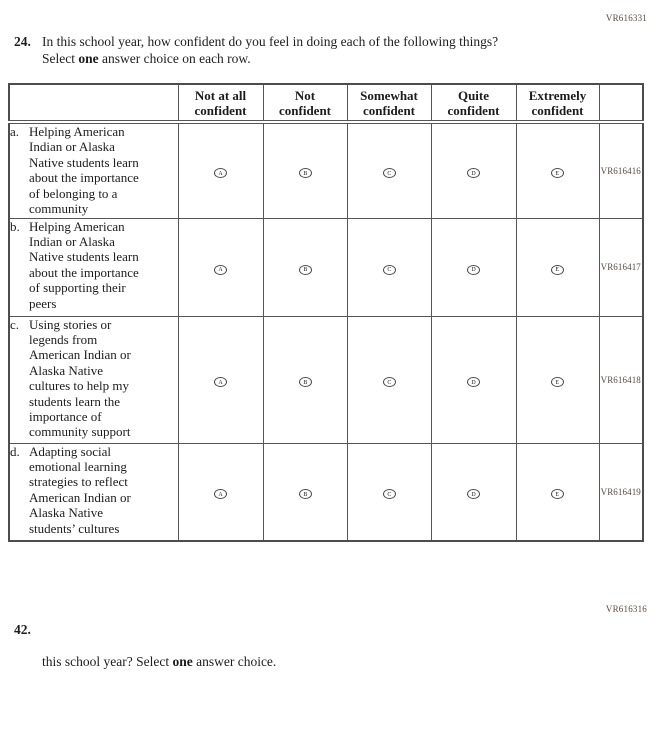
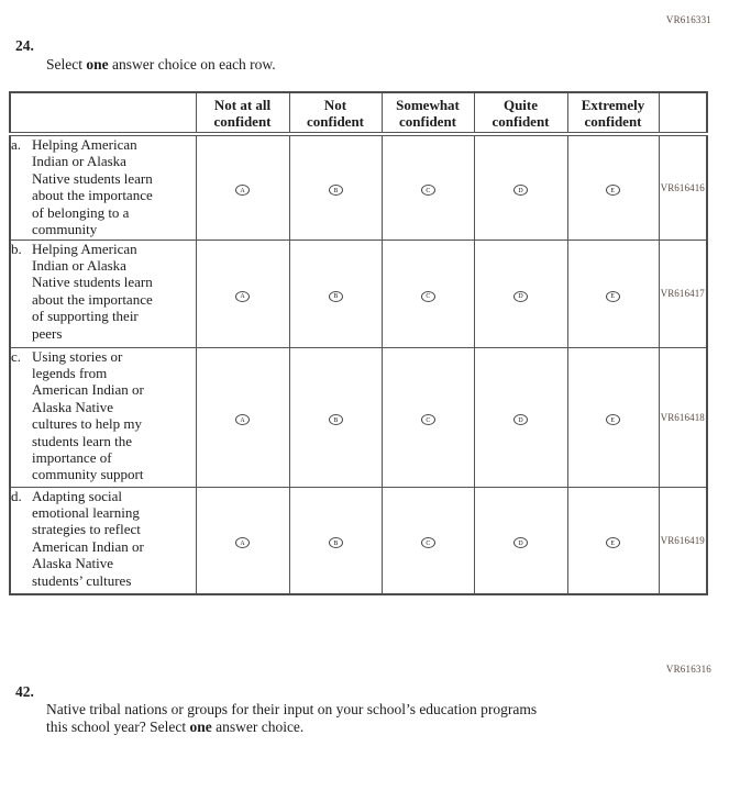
  VR616331
  24.
- In this school year, how confident do you feel in doing each of the following things?
  Select one answer choice on each row.
  	Not at allconfident	Notconfident	Somewhatconfident	Quiteconfident	Extremelyconfident
  a. Helping AmericanIndian or AlaskaNative students learnabout the importanceof belonging to acommunity						VR616416
  b. Helping AmericanIndian or AlaskaNative students learnabout the importanceof supporting theirpeers						VR616417
  c. Using stories orlegends fromAmerican Indian orAlaska Nativecultures to help mystudents learn theimportance ofcommunity support						VR616418
  d. Adapting socialemotional learningstrategies to reflectAmerican Indian orAlaska Nativestudents’ cultures						VR616419
  VR616316
  42.
+ Native tribal nations or groups for their input on your school’s education programs
  this school year? Select one answer choice.
